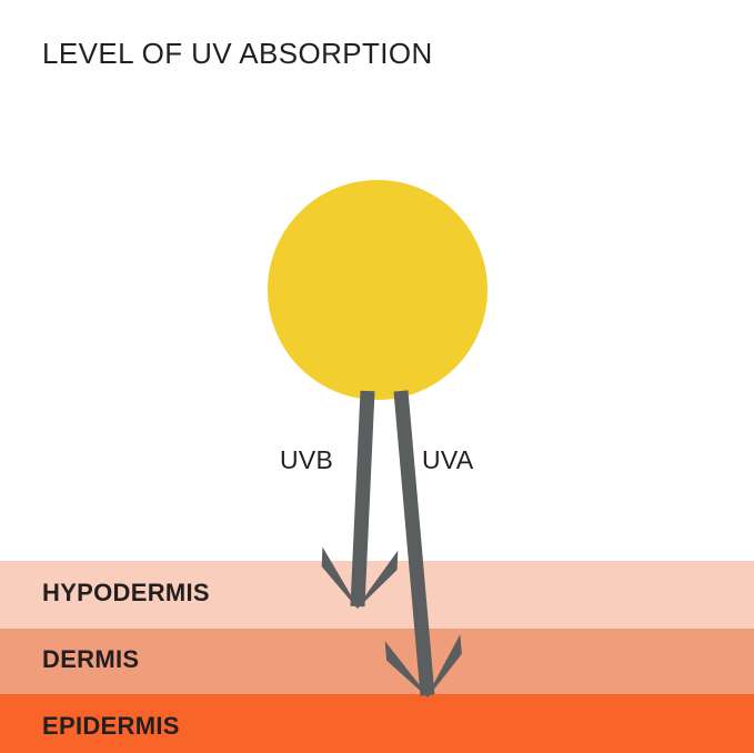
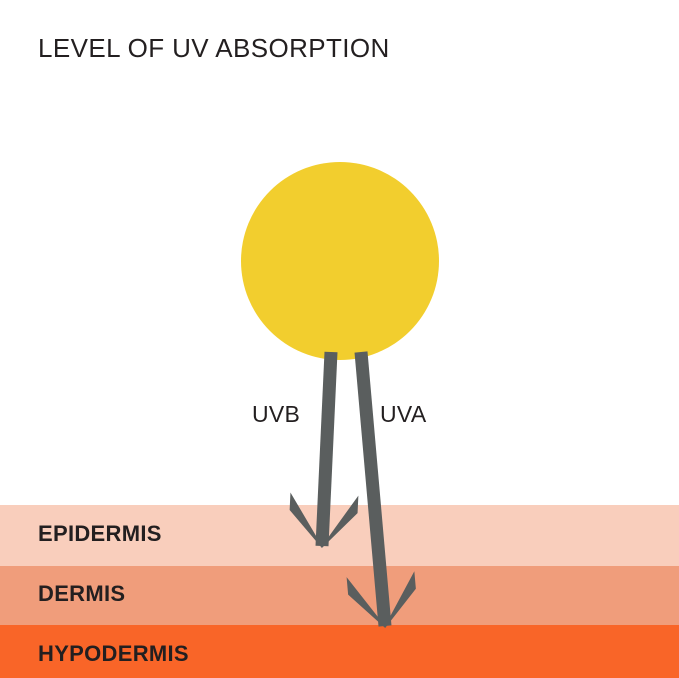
  LEVEL OF UV ABSORPTION
  UVB
  UVA
- HYPODERMIS
+ EPIDERMIS
  DERMIS
- EPIDERMIS
+ HYPODERMIS
